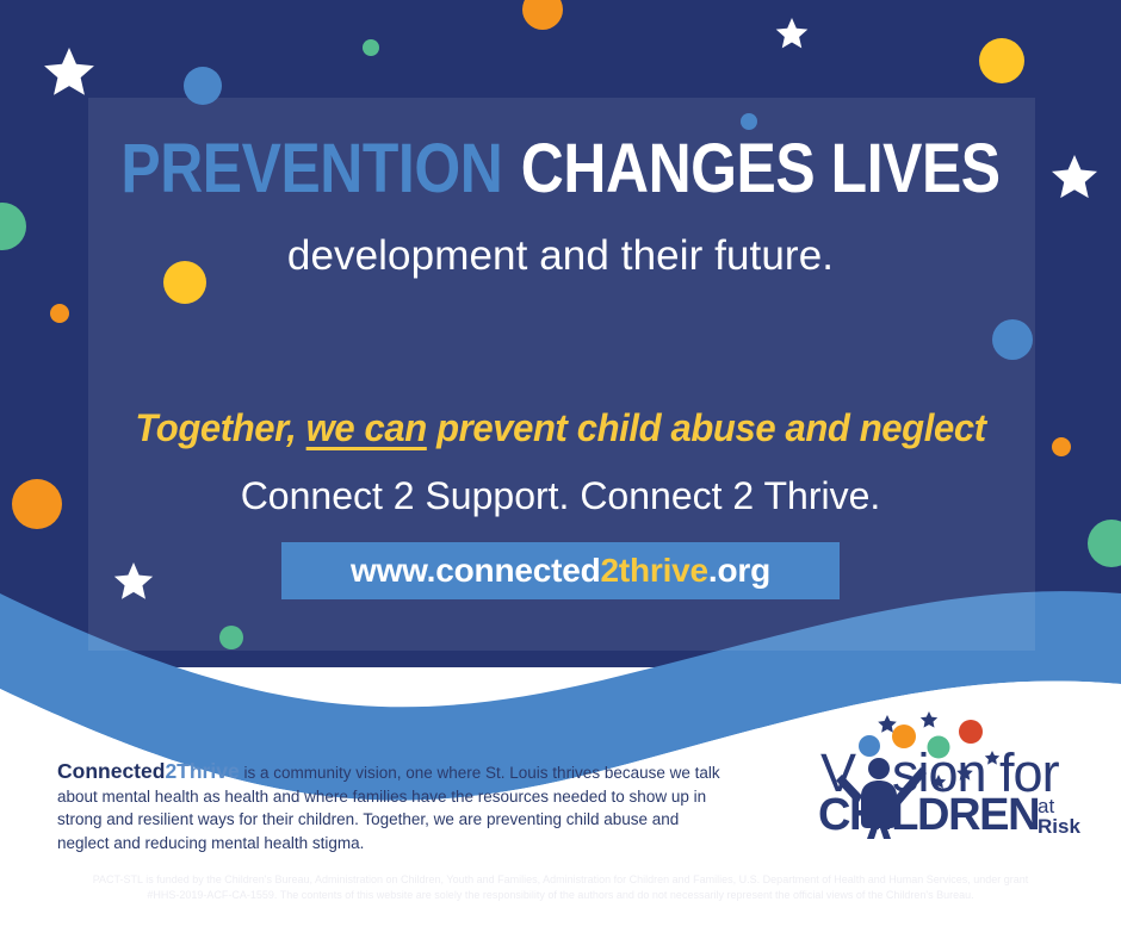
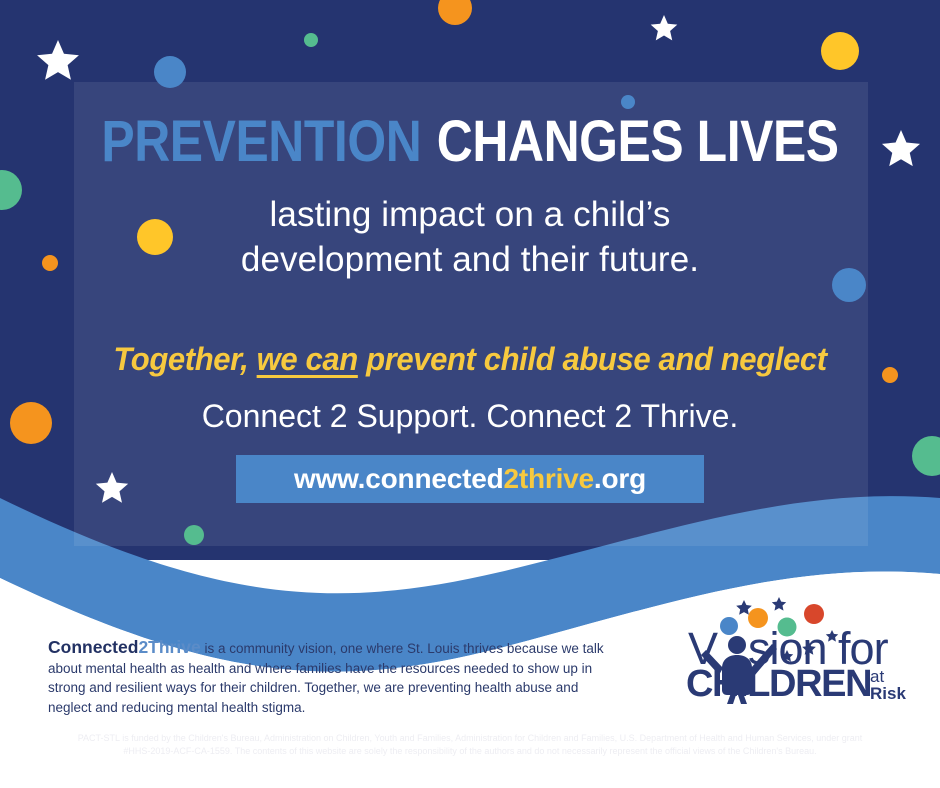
  PREVENTION CHANGES LIVES
+ lasting impact on a child’s
  development and their future.
  Together, we can prevent child abuse and neglect
  Connect 2 Support. Connect 2 Thrive.
  www.connected
  2thrive
  .org
- Connected2Thrive is a community vision, one where St. Louis thrives because we talk about mental health as health and where families have the resources needed to show up in strong and resilient ways for their children. Together, we are preventing child abuse and neglect and reducing mental health stigma.
+ Connected2Thrive is a community vision, one where St. Louis thrives because we talk about mental health as health and where families have the resources needed to show up in strong and resilient ways for their children. Together, we are preventing health abuse and neglect and reducing mental health stigma.
  V
  sion for
  CHILDREN
  at
  Risk
